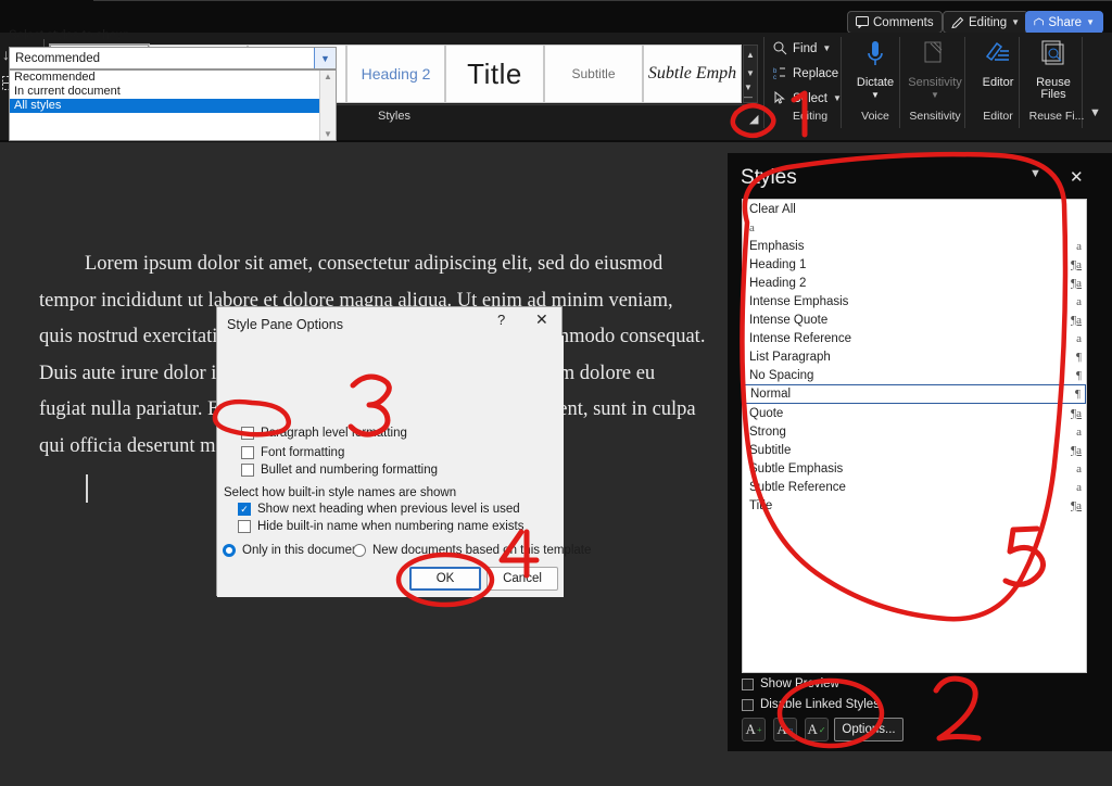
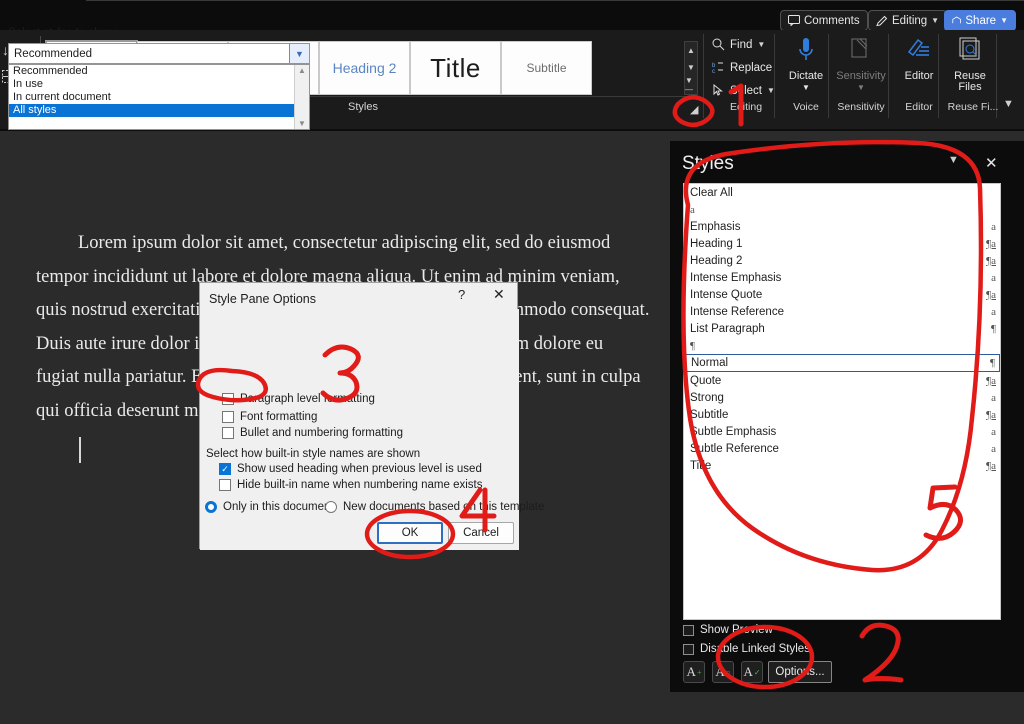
  Comments
  Editing
  ▼
  Share
  ▼
  Heading 2
  Title
  Subtitle
- Subtle Emph
  ▲
  ▼
  ▼—
  Styles
  ◢
  Find
  ▼
  Replace
  ▼
  Eiting
  Dictate
  ▼
  Voice
  Sensitivity
  ▼
  Sensitivity
  Editor
  Editor
  Reuse Files
  Reuse Fi...
  ▼
  Syles
  ▼
  ✕
  Clear All
  a
  Emphasis
  a
  Heading 1
  ¶a
  Heading 2
  ¶a
  Intense Emphasis
  a
  Intense Quote
  ¶a
  Intense Reference
  a
  List Paragraph
  ¶
- No Spacing
  ¶
  Normal
  ¶
  Quote
  ¶a
  Strong
  a
  Subtitle
  ¶a
  ubtle Emphasis
  a
  Subtle Reference
  a
  Tite
  ¶a
  Show Piew
  Disble Linked Styles
  A
  +
  A
  ○
  A
  ✓
  Optios...
  Style Pane Options
  ?
  ✕
  Select styles to show:
  Recommended
  ▼
  Recommended
+ In use
  In current document
  All styles
  ▲
  ▼
  agraph level ftting
  Font formatting
  Bullet and numbering formatting
  Select how built-in style names are shown
  ✓
- Show next heading when previous level is used
+ Show used heading when previous level is used
  Hide built-in name when numbering name exists
  Only in this docume
  New documents basedn tis template
  OK
  Cancel
